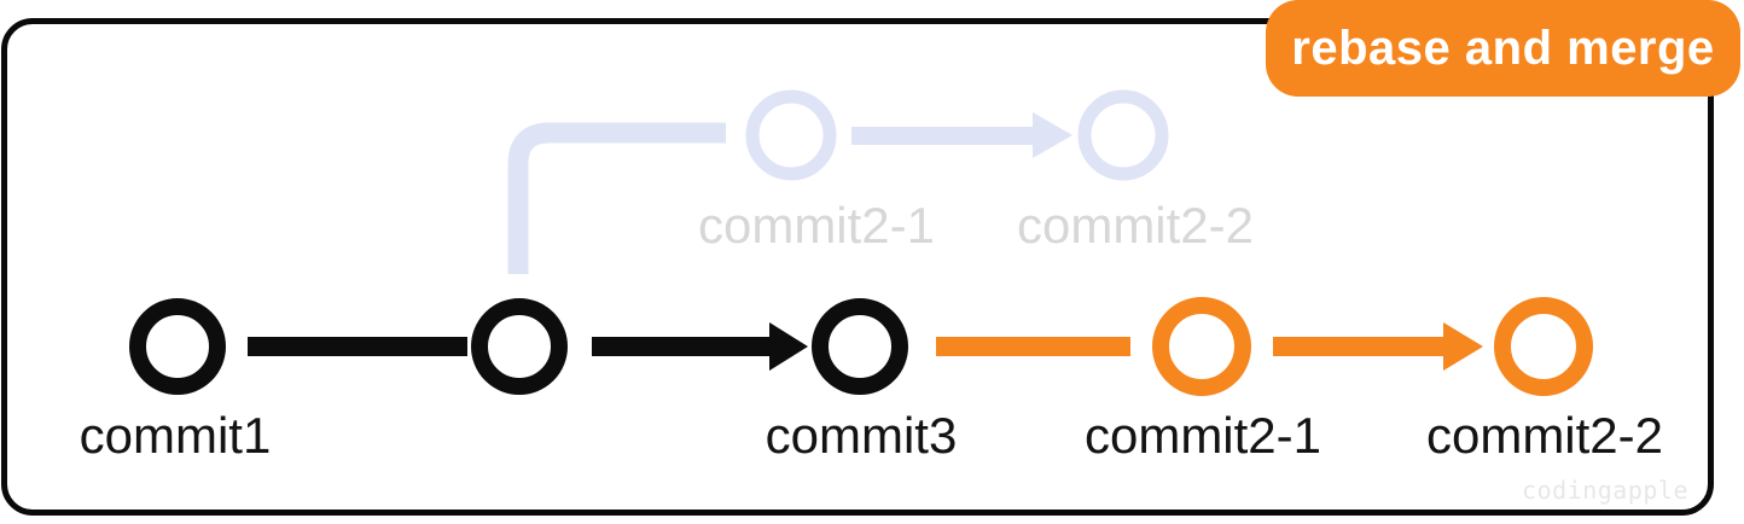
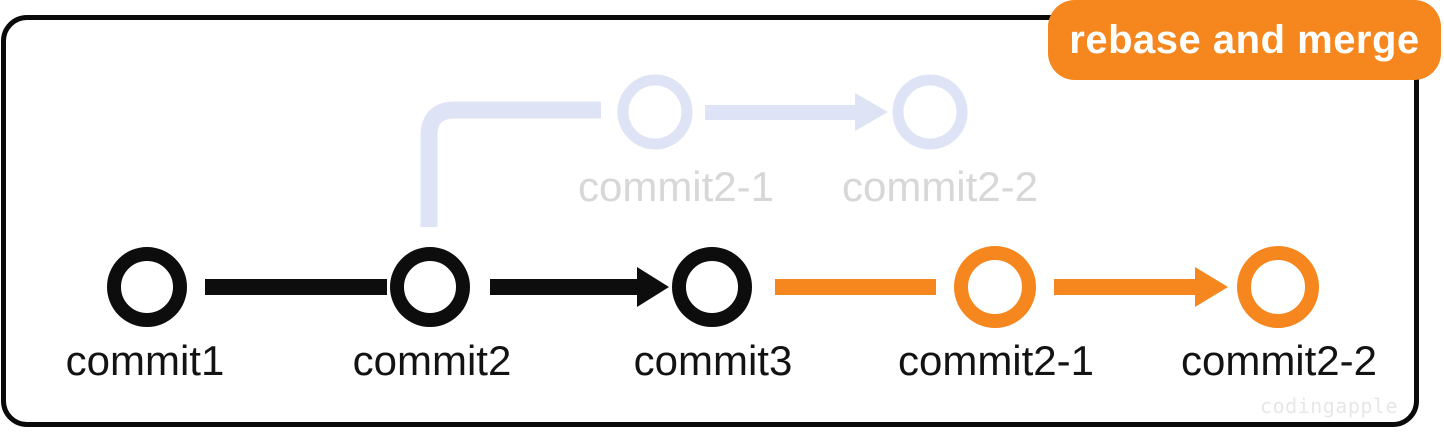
  commit2-1
  commit2-2
  commit1
+ commit2
  commit3
  commit2-1
  commit2-2
  rebase and merge
  codingapple
